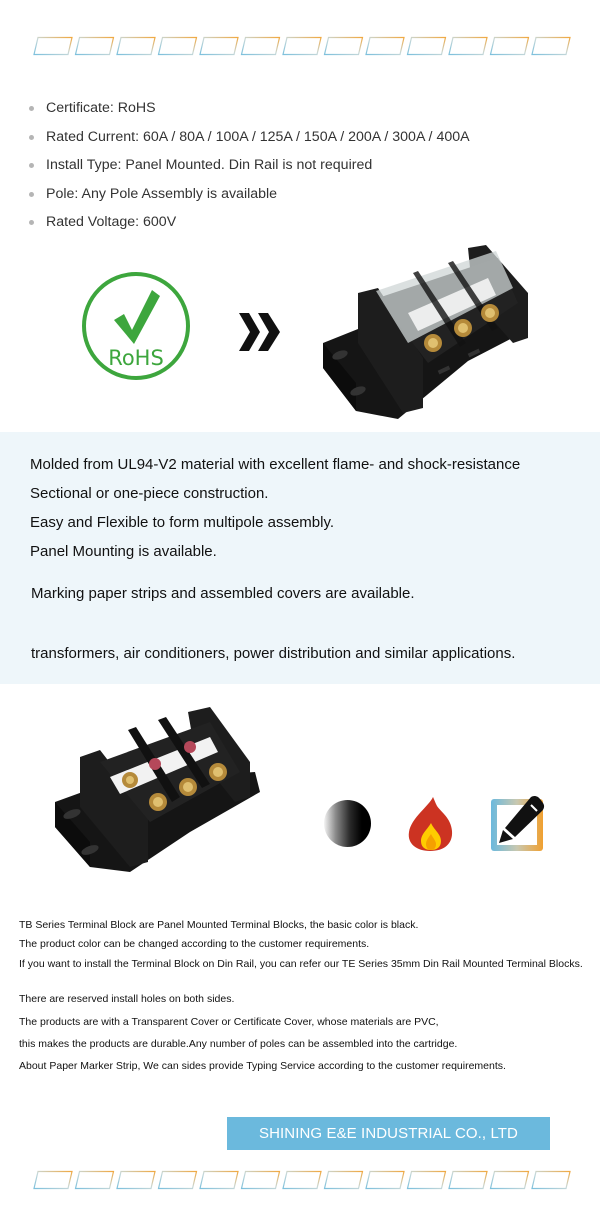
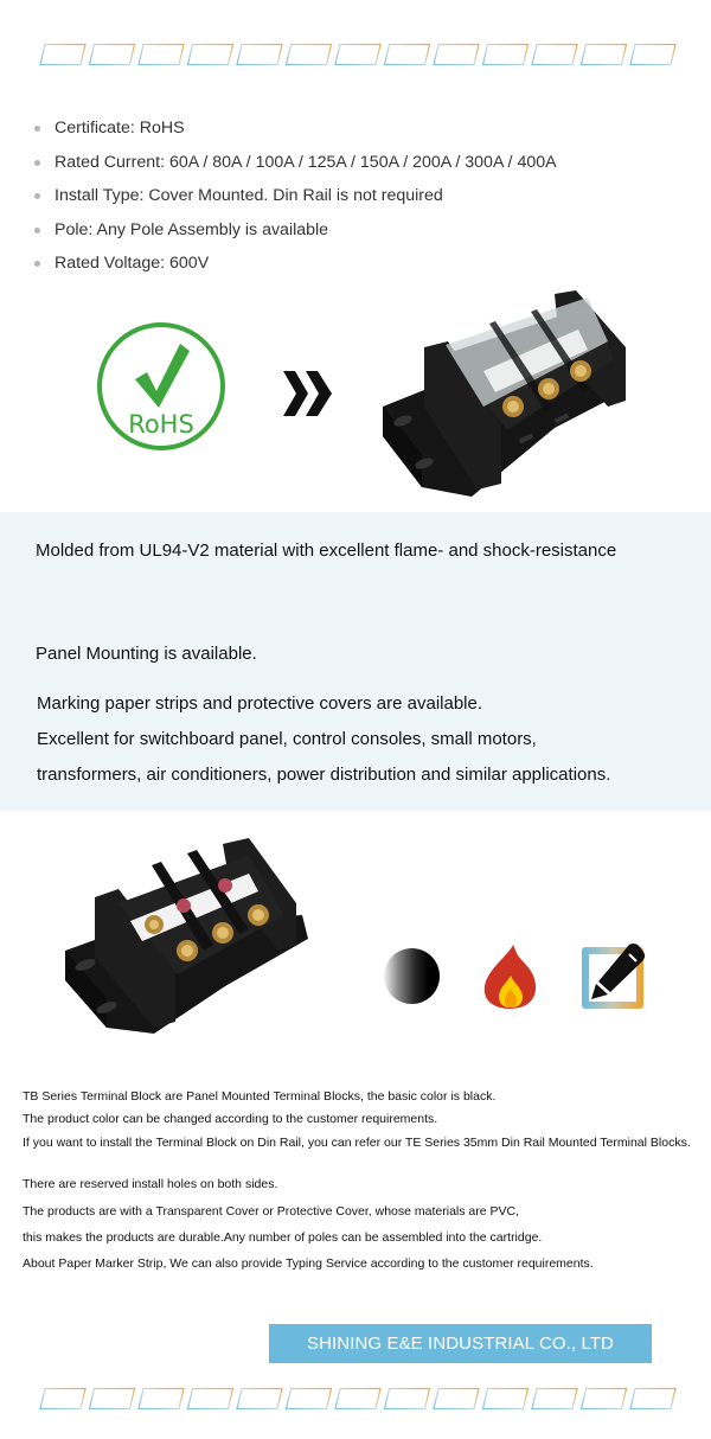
  Certificate: RoHS
  Rated Current: 60A / 80A / 100A / 125A / 150A / 200A / 300A / 400A
- Install Type: Panel Mounted. Din Rail is not required
+ Install Type: Cover Mounted. Din Rail is not required
  Pole: Any Pole Assembly is available
  Rated Voltage: 600V
  RoHS
  Molded from UL94-V2 material with excellent flame- and shock-resistance
- Sectional or one-piece construction.
- Easy and Flexible to form multipole assembly.
  Panel Mounting is available.
- Marking paper strips and assembled covers are available.
+ Marking paper strips and protective covers are available.
+ Excellent for switchboard panel, control consoles, small motors,
  transformers, air conditioners, power distribution and similar applications.
  TB Series Terminal Block are Panel Mounted Terminal Blocks, the basic color is black.
  The product color can be changed according to the customer requirements.
  If you want to install the Terminal Block on Din Rail, you can refer our TE Series 35mm Din Rail Mounted Terminal Blocks.
  There are reserved install holes on both sides.
- The products are with a Transparent Cover or Certificate Cover, whose materials are PVC,
+ The products are with a Transparent Cover or Protective Cover, whose materials are PVC,
  this makes the products are durable.Any number of poles can be assembled into the cartridge.
- About Paper Marker Strip, We can sides provide Typing Service according to the customer requirements.
+ About Paper Marker Strip, We can also provide Typing Service according to the customer requirements.
  SHINING E&E INDUSTRIAL CO., LTD
